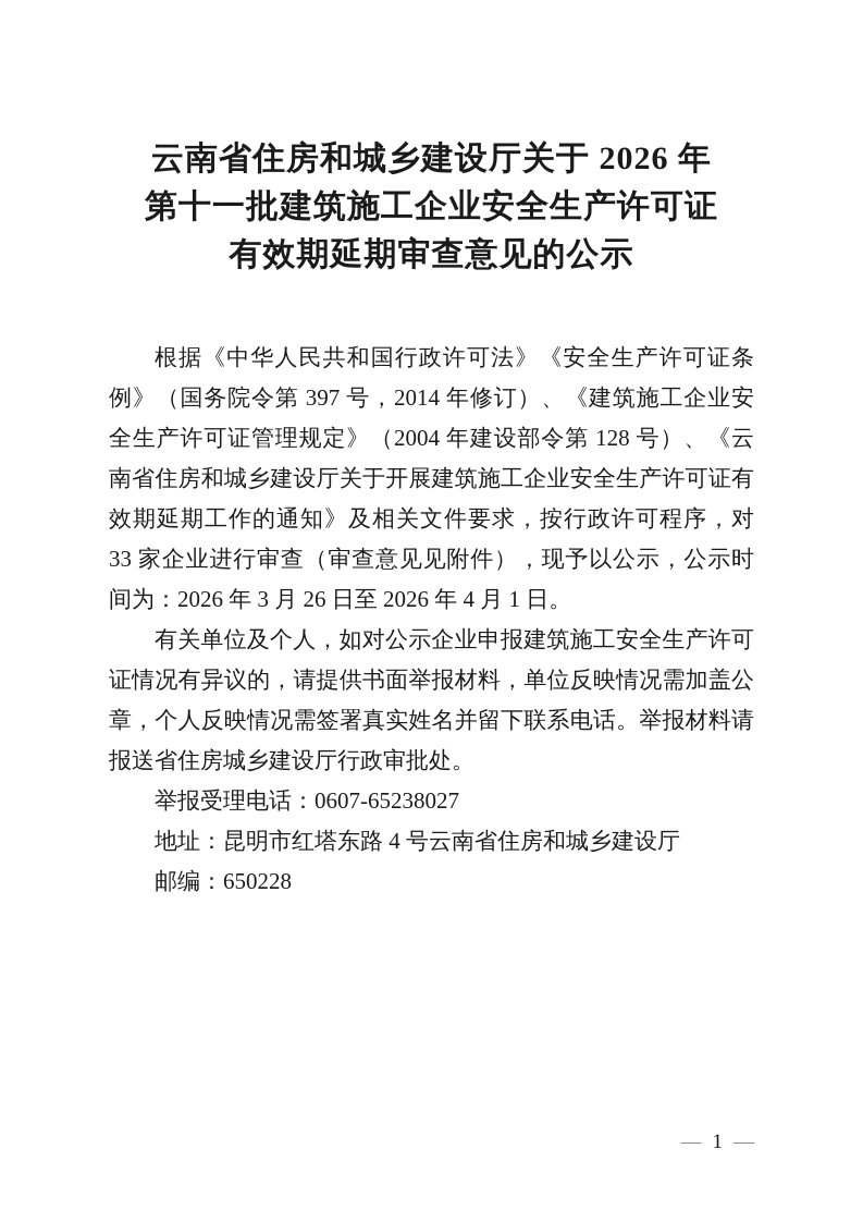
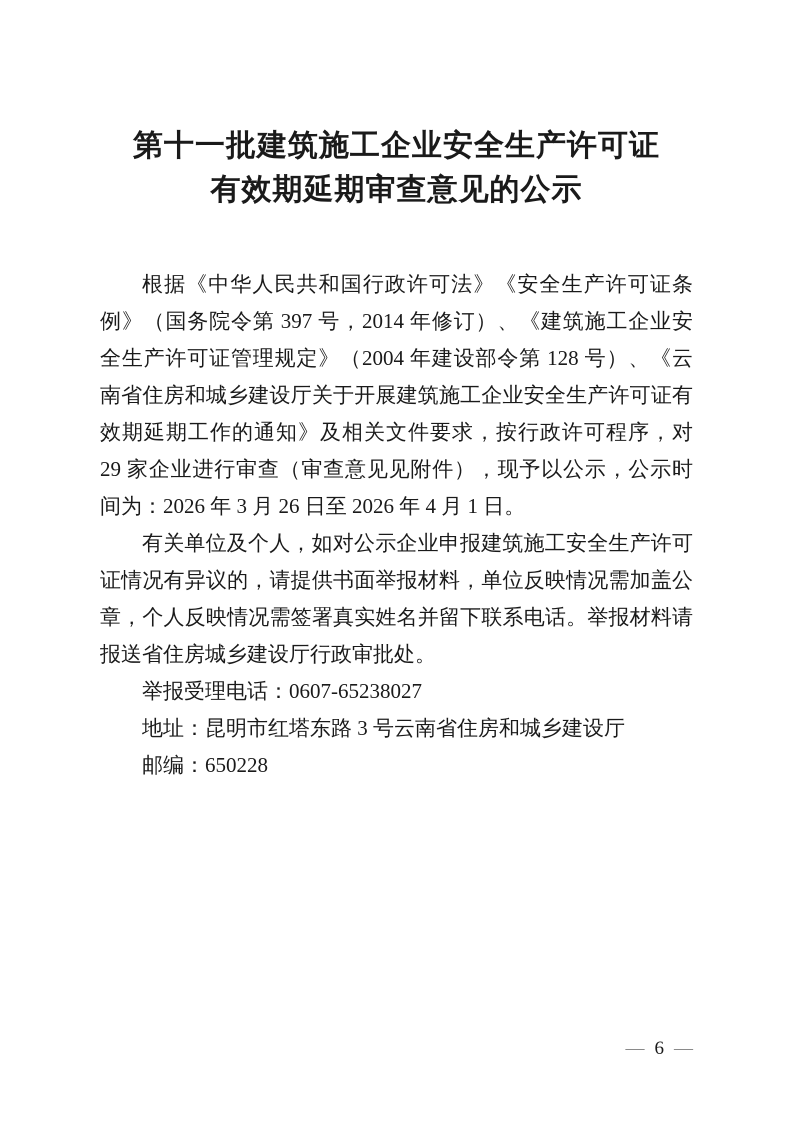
- 云南省住房和城乡建设厅关于 2026 年
  第十一批建筑施工企业安全生产许可证
  有效期延期审查意见的公示
- 根据《中华人民共和国行政许可法》《安全生产许可证条例》（国务院令第 397 号，2014 年修订）、《建筑施工企业安全生产许可证管理规定》（2004 年建设部令第 128 号）、《云南省住房和城乡建设厅关于开展建筑施工企业安全生产许可证有效期延期工作的通知》及相关文件要求，按行政许可程序，对 33 家企业进行审查（审查意见见附件），现予以公示，公示时间为：2026 年 3 月 26 日至 2026 年 4 月 1 日。
+ 根据《中华人民共和国行政许可法》《安全生产许可证条例》（国务院令第 397 号，2014 年修订）、《建筑施工企业安全生产许可证管理规定》（2004 年建设部令第 128 号）、《云南省住房和城乡建设厅关于开展建筑施工企业安全生产许可证有效期延期工作的通知》及相关文件要求，按行政许可程序，对 29 家企业进行审查（审查意见见附件），现予以公示，公示时间为：2026 年 3 月 26 日至 2026 年 4 月 1 日。
  有关单位及个人，如对公示企业申报建筑施工安全生产许可证情况有异议的，请提供书面举报材料，单位反映情况需加盖公章，个人反映情况需签署真实姓名并留下联系电话。举报材料请报送省住房城乡建设厅行政审批处。
  举报受理电话：0607-65238027
- 地址：昆明市红塔东路 4 号云南省住房和城乡建设厅
+ 地址：昆明市红塔东路 3 号云南省住房和城乡建设厅
  邮编：650228
  —
- 1
+ 6
  —
